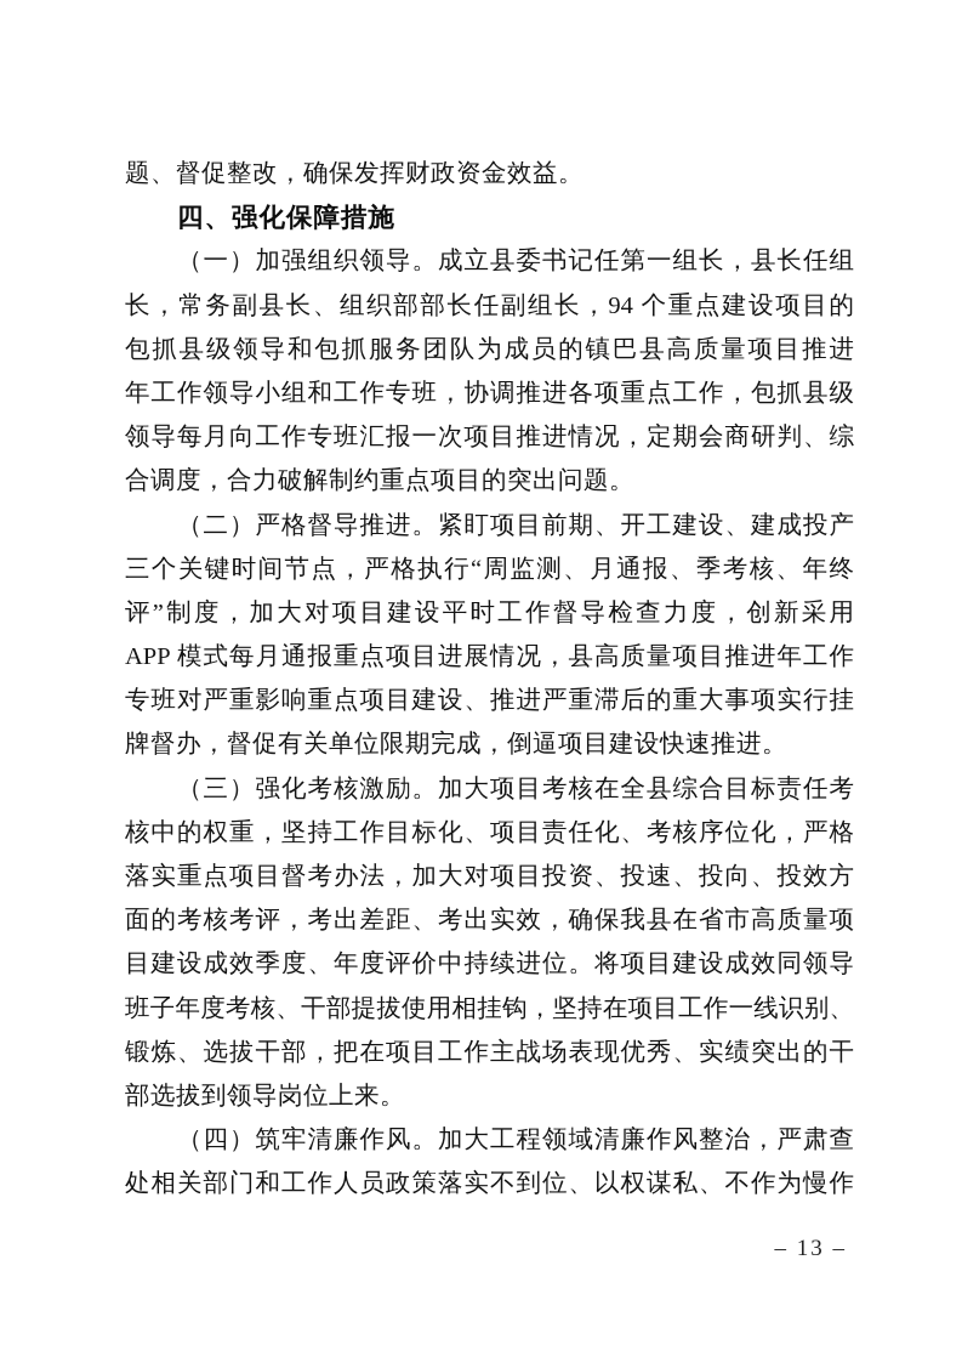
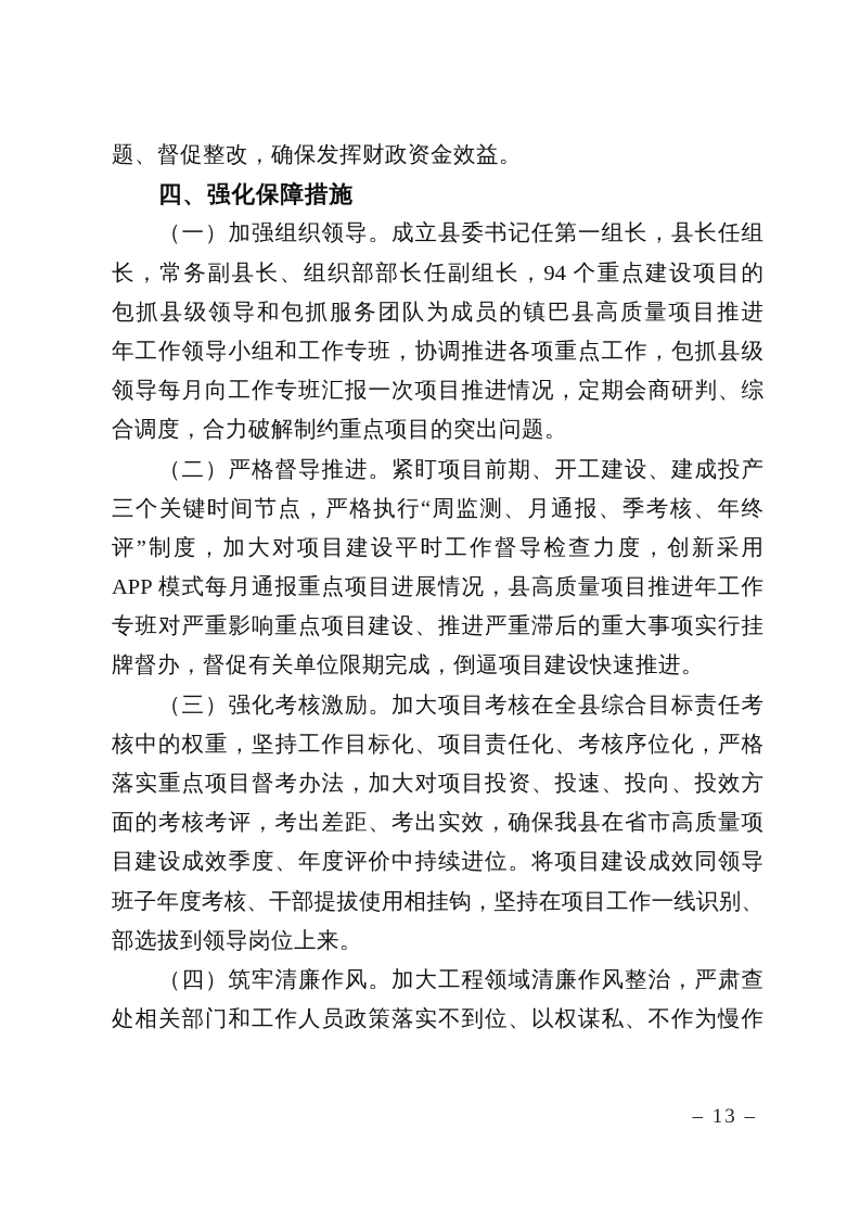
  题、督促整改，确保发挥财政资金效益。
  四、强化保障措施
  （一）加强组织领导。成立县委书记任第一组长，县长任组
  长，常务副县长、组织部部长任副组长，94 个重点建设项目的
  包抓县级领导和包抓服务团队为成员的镇巴县高质量项目推进
  年工作领导小组和工作专班，协调推进各项重点工作，包抓县级
  领导每月向工作专班汇报一次项目推进情况，定期会商研判、综
  合调度，合力破解制约重点项目的突出问题。
  （二）严格督导推进。紧盯项目前期、开工建设、建成投产
  三个关键时间节点，严格执行“周监测、月通报、季考核、年终
  评”制度，加大对项目建设平时工作督导检查力度，创新采用
  APP 模式每月通报重点项目进展情况，县高质量项目推进年工作
  专班对严重影响重点项目建设、推进严重滞后的重大事项实行挂
  牌督办，督促有关单位限期完成，倒逼项目建设快速推进。
  （三）强化考核激励。加大项目考核在全县综合目标责任考
  核中的权重，坚持工作目标化、项目责任化、考核序位化，严格
  落实重点项目督考办法，加大对项目投资、投速、投向、投效方
  面的考核考评，考出差距、考出实效，确保我县在省市高质量项
  目建设成效季度、年度评价中持续进位。将项目建设成效同领导
  班子年度考核、干部提拔使用相挂钩，坚持在项目工作一线识别、
- 锻炼、选拔干部，把在项目工作主战场表现优秀、实绩突出的干
  部选拔到领导岗位上来。
  （四）筑牢清廉作风。加大工程领域清廉作风整治，严肃查
  处相关部门和工作人员政策落实不到位、以权谋私、不作为慢作
  – 13 –
